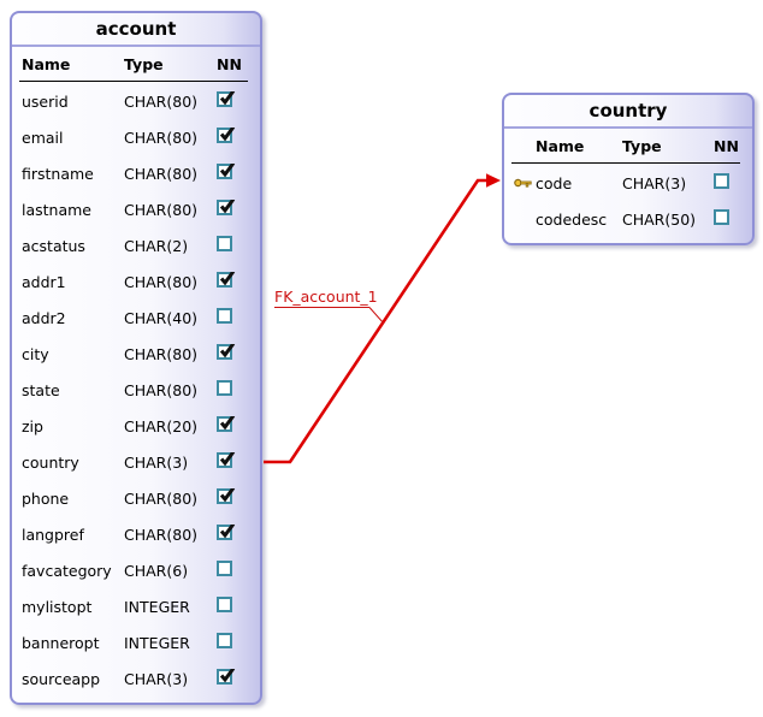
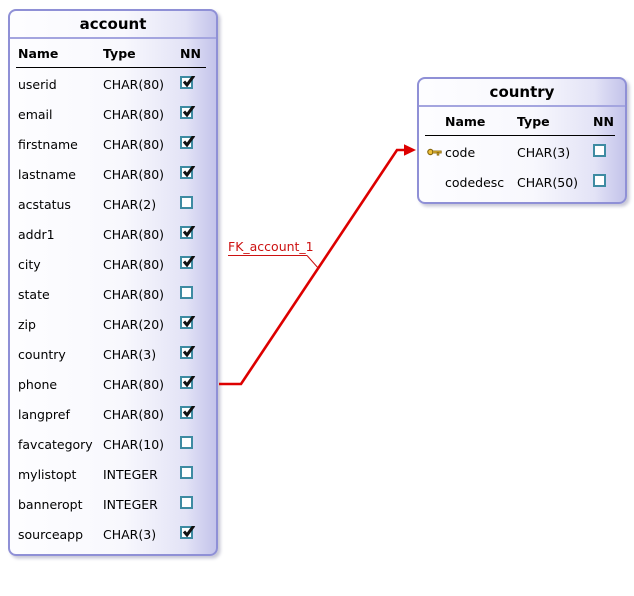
  account
  Name
  Type
  NN
  userid
  CHAR(80)
  email
  CHAR(80)
  firstname
  CHAR(80)
  lastname
  CHAR(80)
  acstatus
  CHAR(2)
  addr1
  CHAR(80)
- addr2
- CHAR(40)
  city
  CHAR(80)
  state
  CHAR(80)
  zip
  CHAR(20)
  country
  CHAR(3)
  phone
  CHAR(80)
  langpref
  CHAR(80)
  favcategory
- CHAR(6)
+ CHAR(10)
  mylistopt
  INTEGER
  banneropt
  INTEGER
  sourceapp
  CHAR(3)
  country
  Name
  Type
  NN
  code
  CHAR(3)
  codedesc
  CHAR(50)
  FK_account_1
